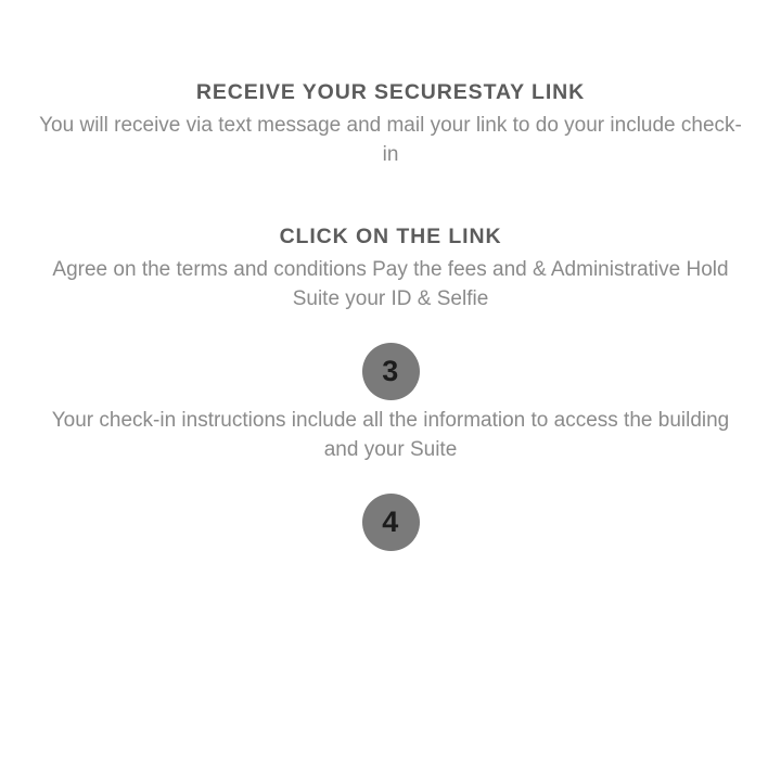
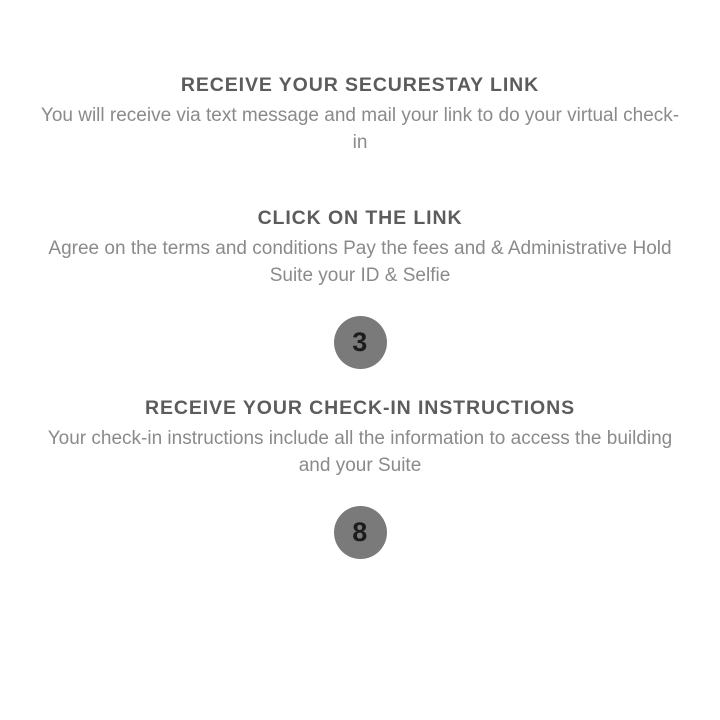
  RECEIVE YOUR SECURESTAY LINK
- You will receive via text message and mail your link to do your include check-in
+ You will receive via text message and mail your link to do your virtual check-in
  CLICK ON THE LINK
  Agree on the terms and conditions Pay the fees and & Administrative Hold Suite your ID & Selfie
  3
+ RECEIVE YOUR CHECK-IN INSTRUCTIONS
  Your check-in instructions include all the information to access the building and your Suite
- 4
+ 8
